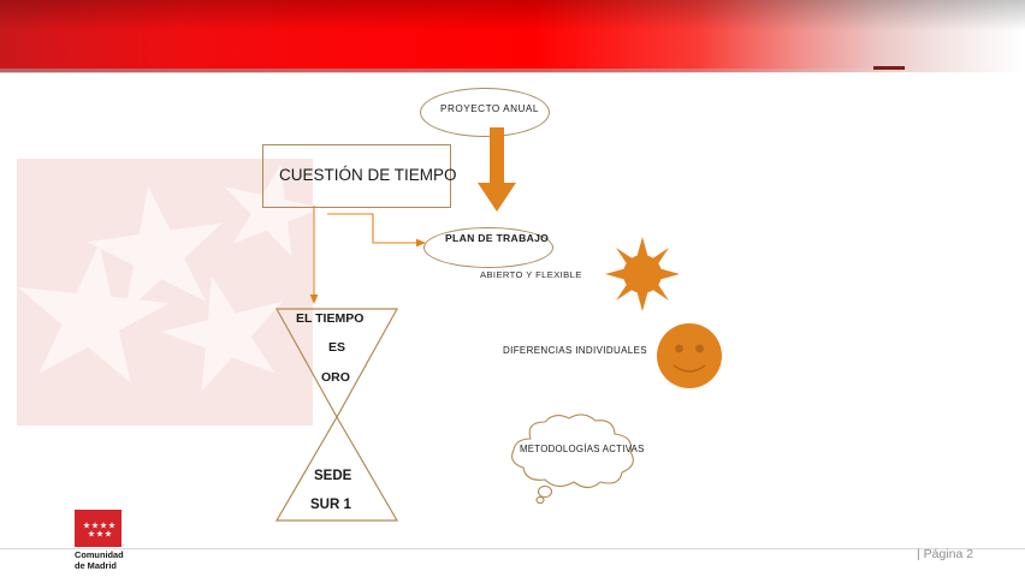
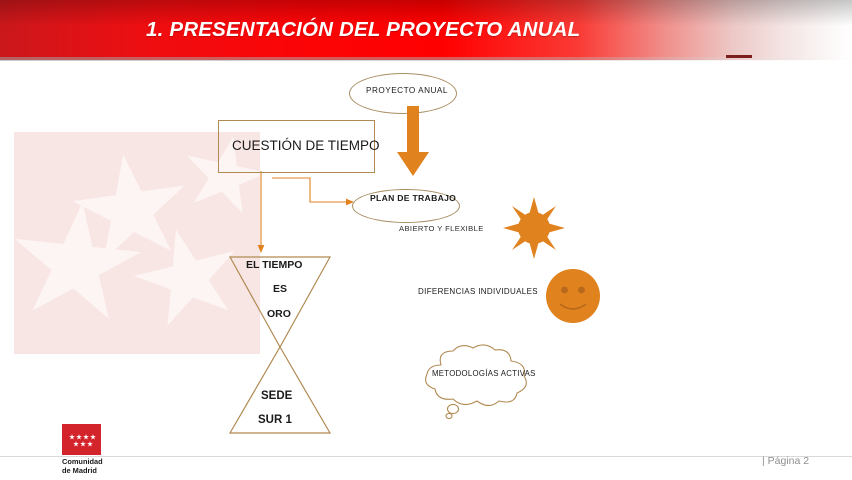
+ 1. PRESENTACIÓN DEL PROYECTO ANUAL
  PROYECTO ANUAL
  CUESTIÓN DE TIEMPO
  PLAN DE TRABAJO
  ABIERTO Y FLEXIBLE
  EL TIEMPO
  ES
  ORO
  SEDE
  SUR 1
  DIFERENCIAS INDIVIDUALES
  METODOLOGÍAS ACTIVAS
  Comunidad
  de Madrid
  | Página 2
